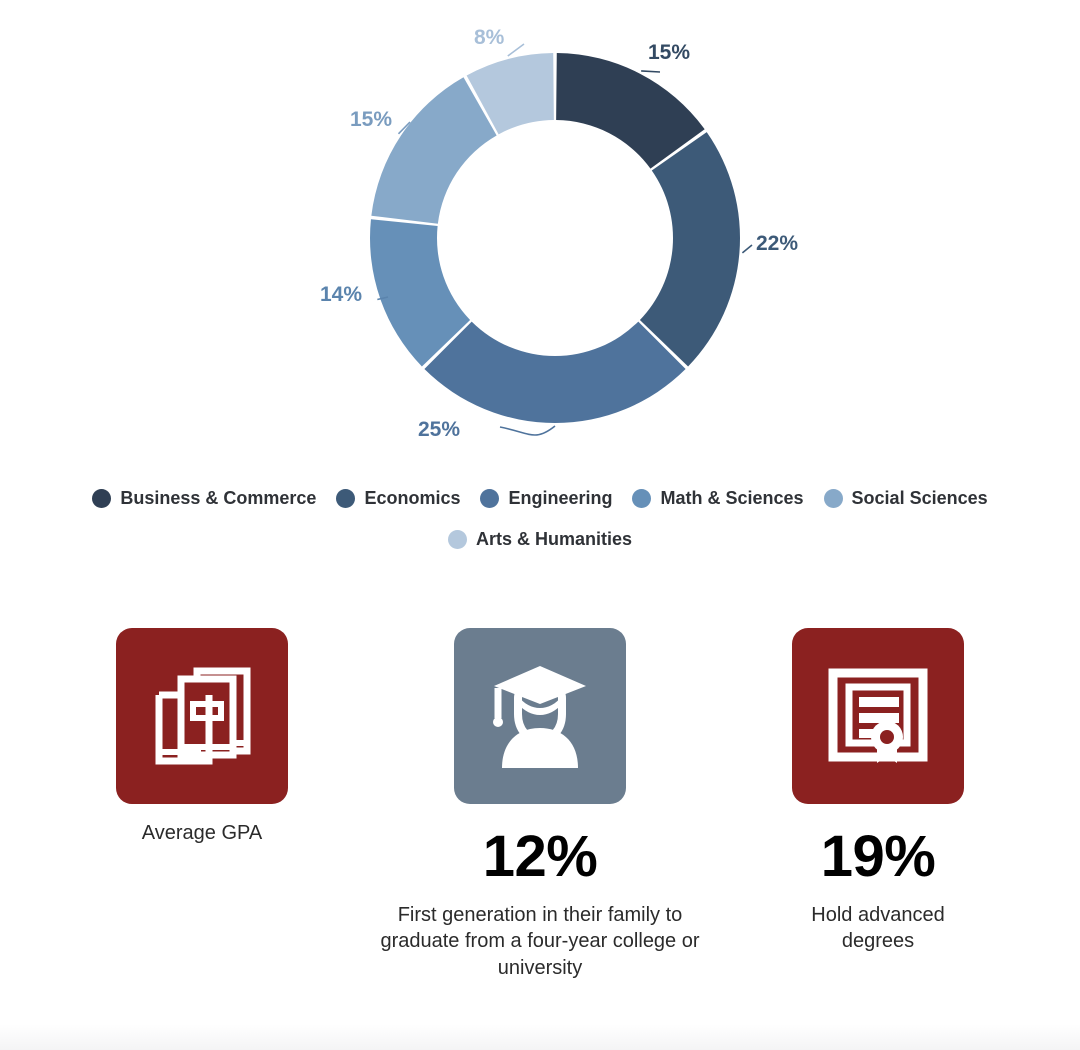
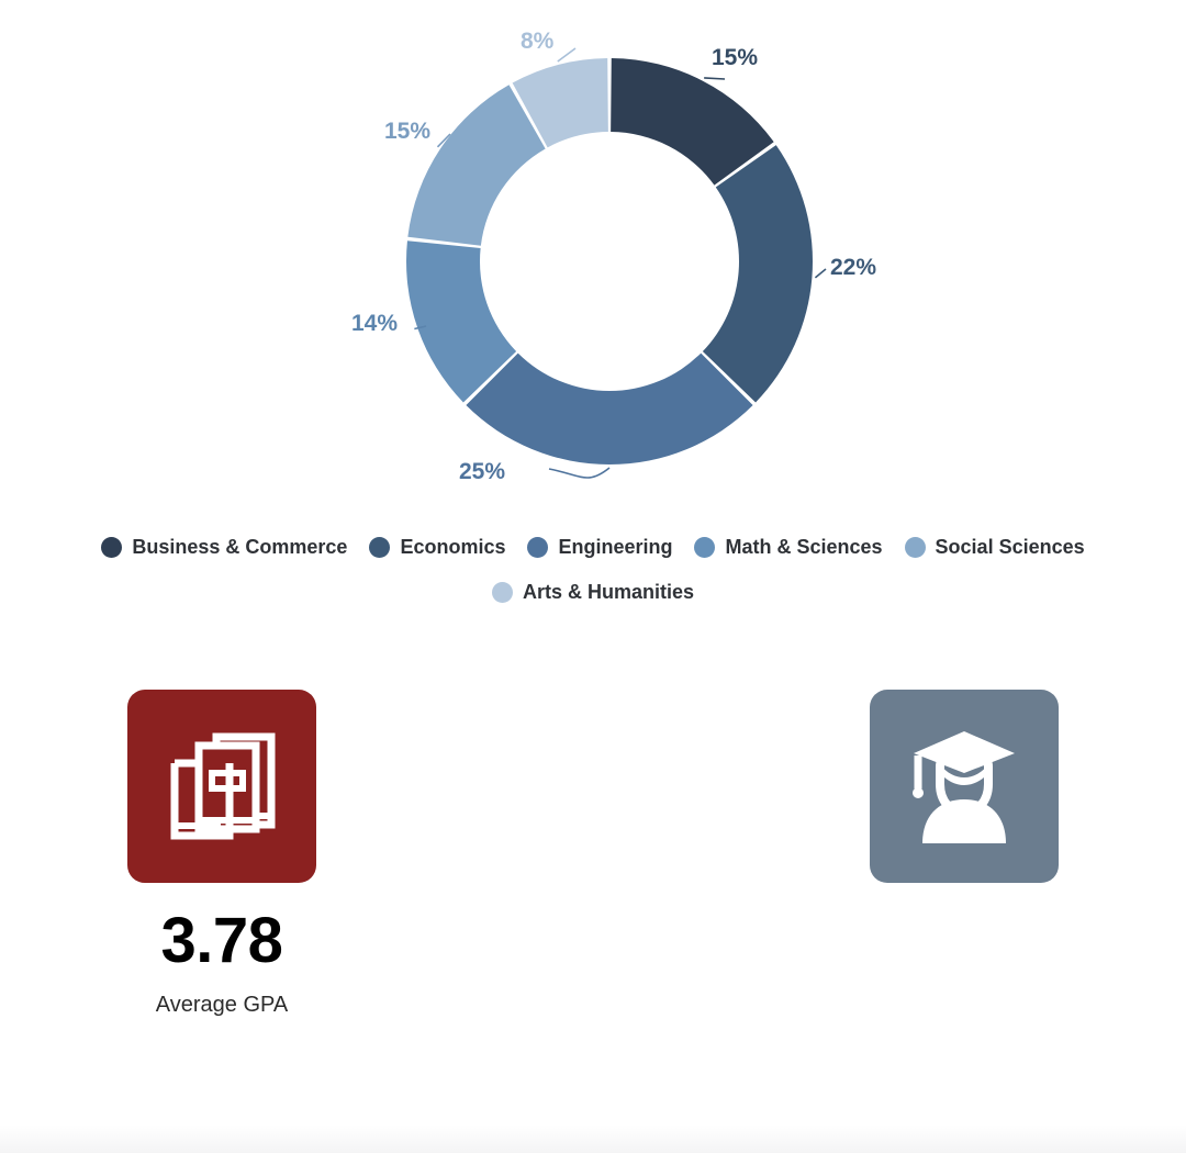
  15%
  22%
  25%
  14%
  15%
  8%
  Business & Commerce
  Economics
  Engineering
  Math & Sciences
  Social Sciences
  Arts & Humanities
+ 3.78
  Average GPA
- 12%
- First generation in their family to graduate from a four-year college or university
- 19%
- Hold advanced degrees
